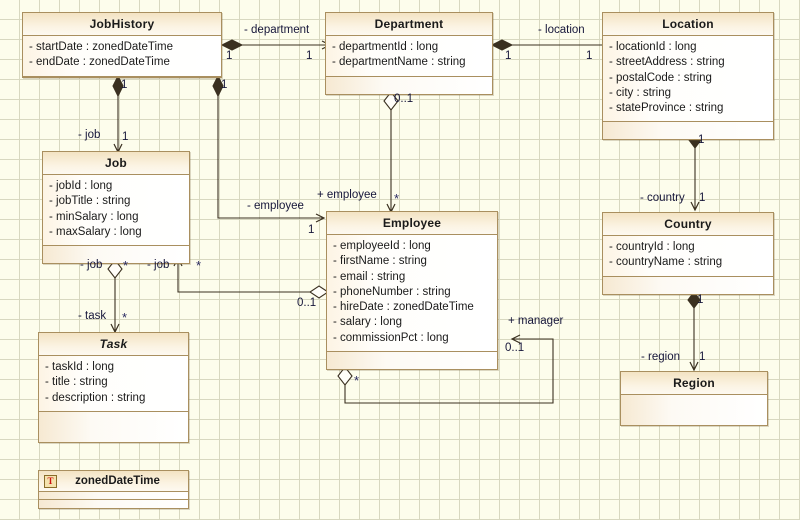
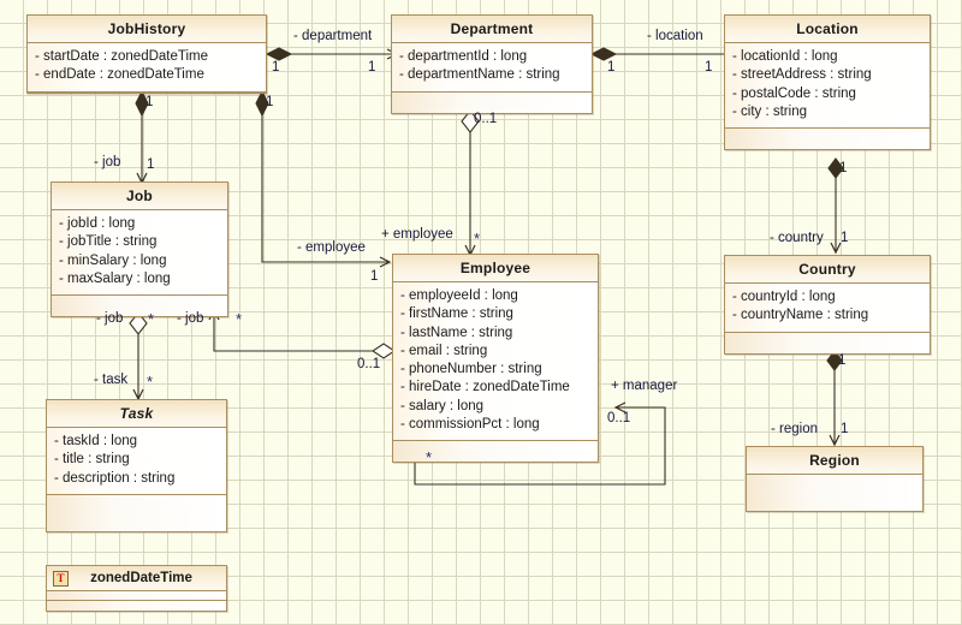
  JobHistory
  - startDate : zonedDateTime
  - endDate : zonedDateTime
  Department
  - departmentId : long
  - departmentName : string
  Location
  - locationId : long
  - streetAddress : string
  - postalCode : string
  - city : string
- - stateProvince : string
  Job
  - jobId : long
  - jobTitle : string
  - minSalary : long
  - maxSalary : long
  Employee
  - employeeId : long
  - firstName : string
+ - lastName : string
  - email : string
  - phoneNumber : string
  - hireDate : zonedDateTime
  - salary : long
  - commissionPct : long
  Country
  - countryId : long
  - countryName : string
  Task
  - taskId : long
  - title : string
  - description : string
  Region
  T
  zonedDateTime
  - department
  1
  1
  - location
  1
  1
  1
  - job
  1
  1
  - employee
  1
  0..1
  + employee
  *
  - job
  *
  - task
  *
  - job
  *
  0..1
  + manager
  0..1
  *
  1
  - country
  1
  1
  - region
  1
